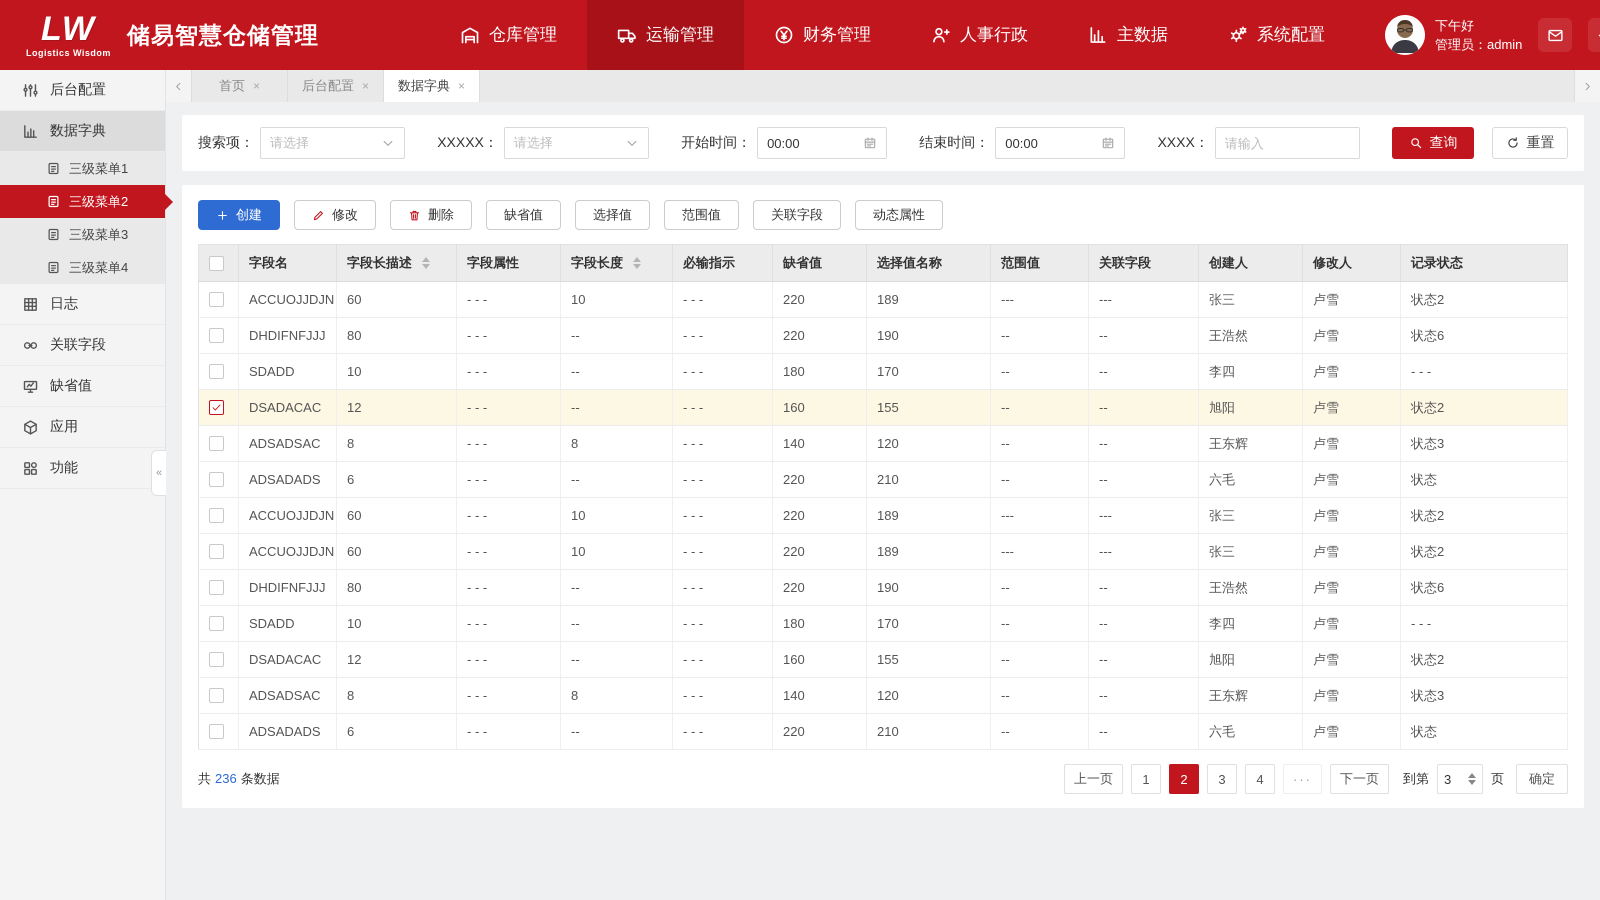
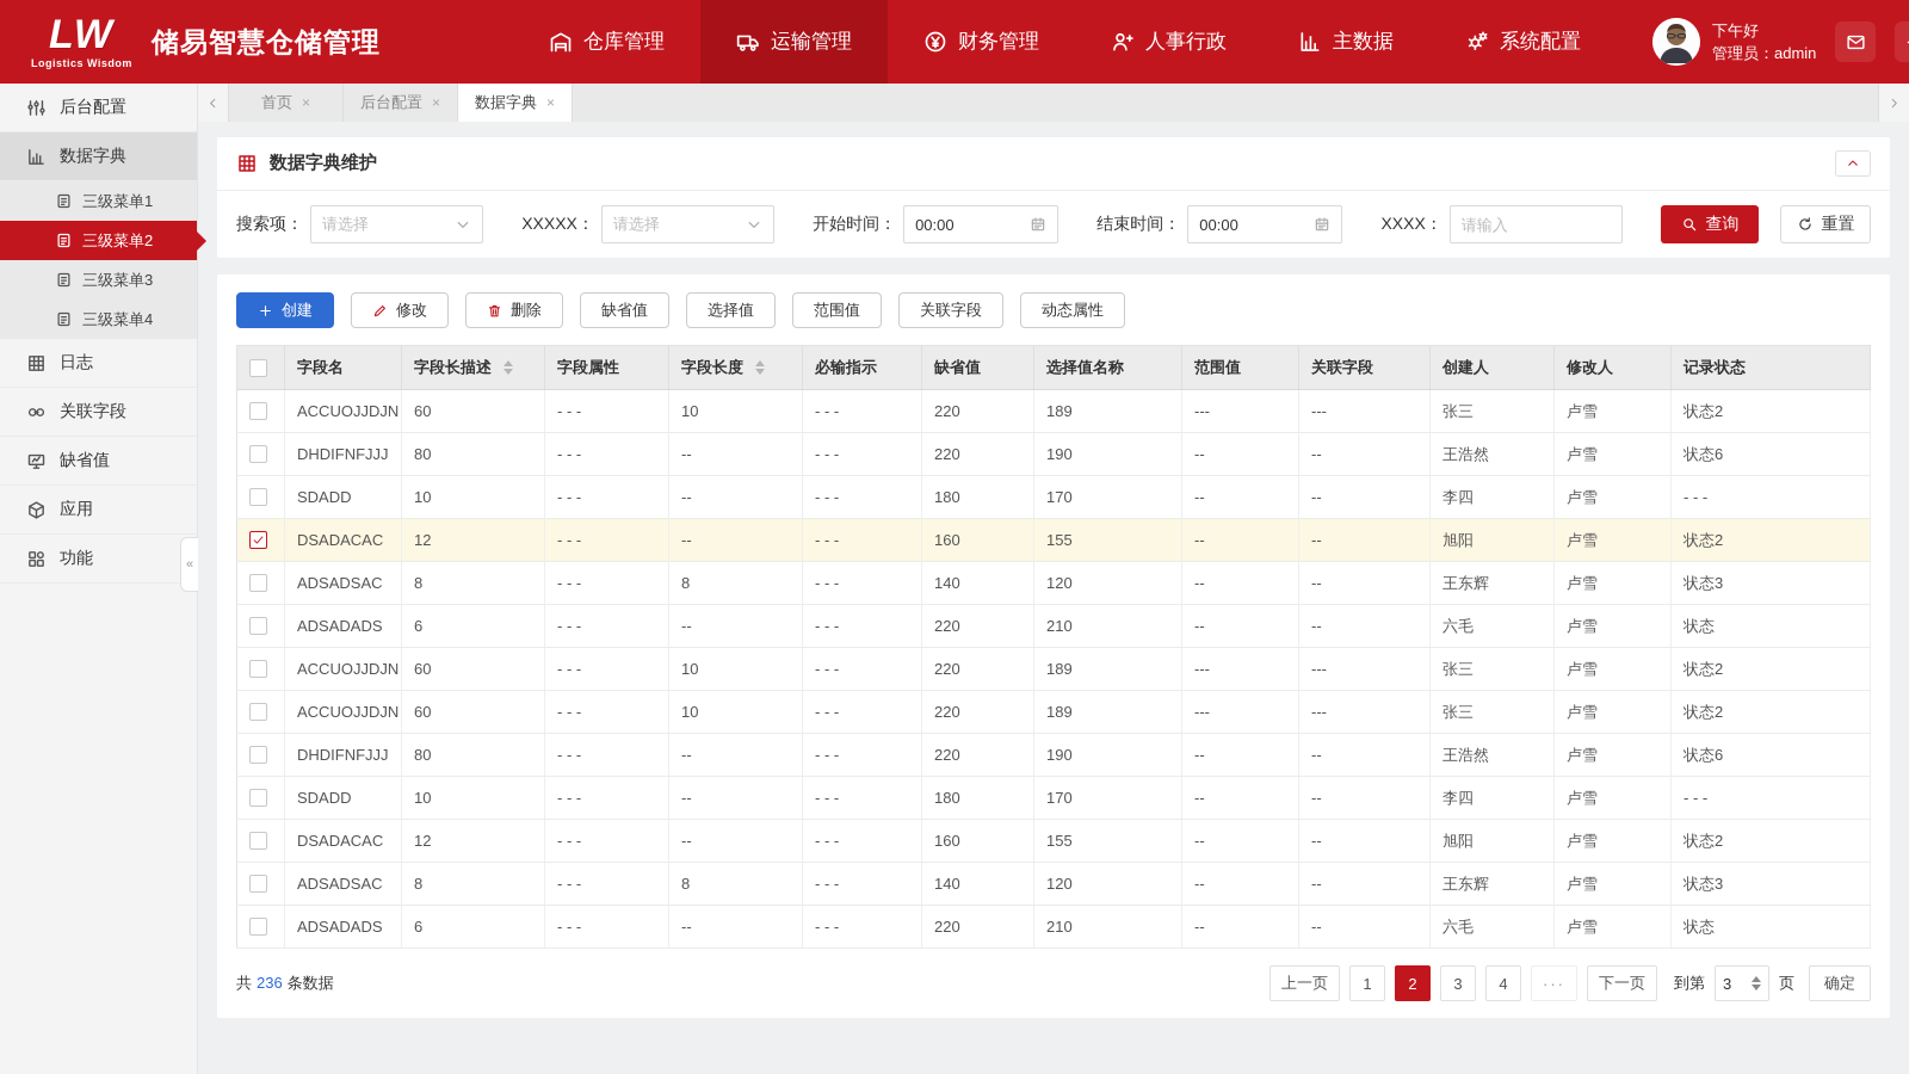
  LW
  Logistics Wisdom
  储易智慧仓储管理
  仓库管理
  运输管理
  财务管理
  人事行政
  主数据
  系统配置
  下午好
  管理员：admin
  后台配置
  数据字典
  三级菜单1
  三级菜单2
  三级菜单3
  三级菜单4
  日志
  关联字段
  缺省值
  应用
  功能
  «
  首页
  ×
  后台配置
  ×
  数据字典
  ×
+ 数据字典维护
  搜索项：
  请选择
  XXXXX：
  请选择
  开始时间：
  00:00
  结束时间：
  00:00
  XXXX：
  请输入
  查询
  重置
  创建
  修改
  删除
  缺省值
  选择值
  范围值
  关联字段
  动态属性
  	字段名	字段长描述	字段属性	字段长度	必输指示	缺省值	选择值名称	范围值	关联字段	创建人	修改人	记录状态
  	ACCUOJJDJN	60	- - -	10	- - -	220	189	---	---	张三	卢雪	状态2
  	DHDIFNFJJJ	80	- - -	--	- - -	220	190	--	--	王浩然	卢雪	状态6
  	SDADD	10	- - -	--	- - -	180	170	--	--	李四	卢雪	- - -
  	DSADACAC	12	- - -	--	- - -	160	155	--	--	旭阳	卢雪	状态2
  	ADSADSAC	8	- - -	8	- - -	140	120	--	--	王东辉	卢雪	状态3
  	ADSADADS	6	- - -	--	- - -	220	210	--	--	六毛	卢雪	状态
  	ACCUOJJDJN	60	- - -	10	- - -	220	189	---	---	张三	卢雪	状态2
  	ACCUOJJDJN	60	- - -	10	- - -	220	189	---	---	张三	卢雪	状态2
  	DHDIFNFJJJ	80	- - -	--	- - -	220	190	--	--	王浩然	卢雪	状态6
  	SDADD	10	- - -	--	- - -	180	170	--	--	李四	卢雪	- - -
  	DSADACAC	12	- - -	--	- - -	160	155	--	--	旭阳	卢雪	状态2
  	ADSADSAC	8	- - -	8	- - -	140	120	--	--	王东辉	卢雪	状态3
  	ADSADADS	6	- - -	--	- - -	220	210	--	--	六毛	卢雪	状态
  共 236 条数据
  上一页
  1
  2
  3
  4
  ···
  下一页
  到第
  3
  页
  确定
